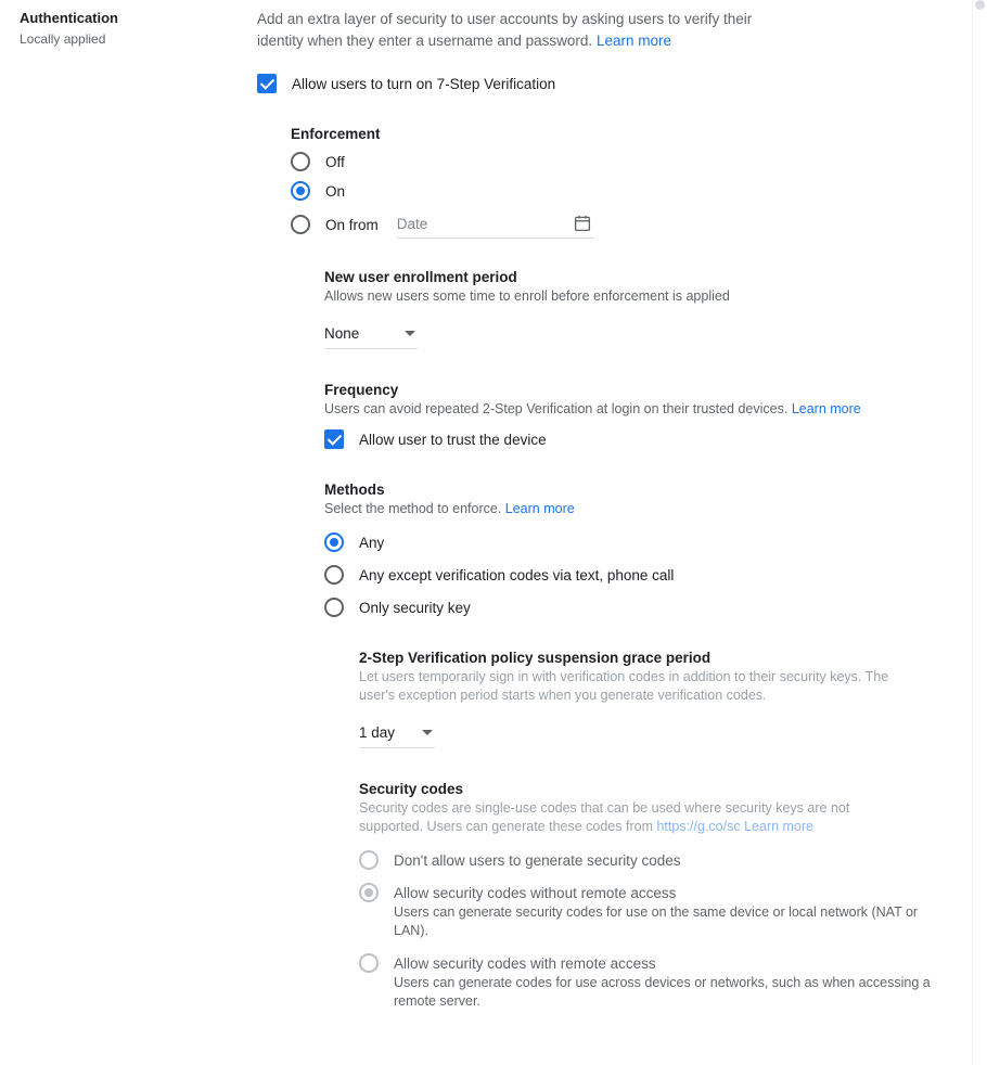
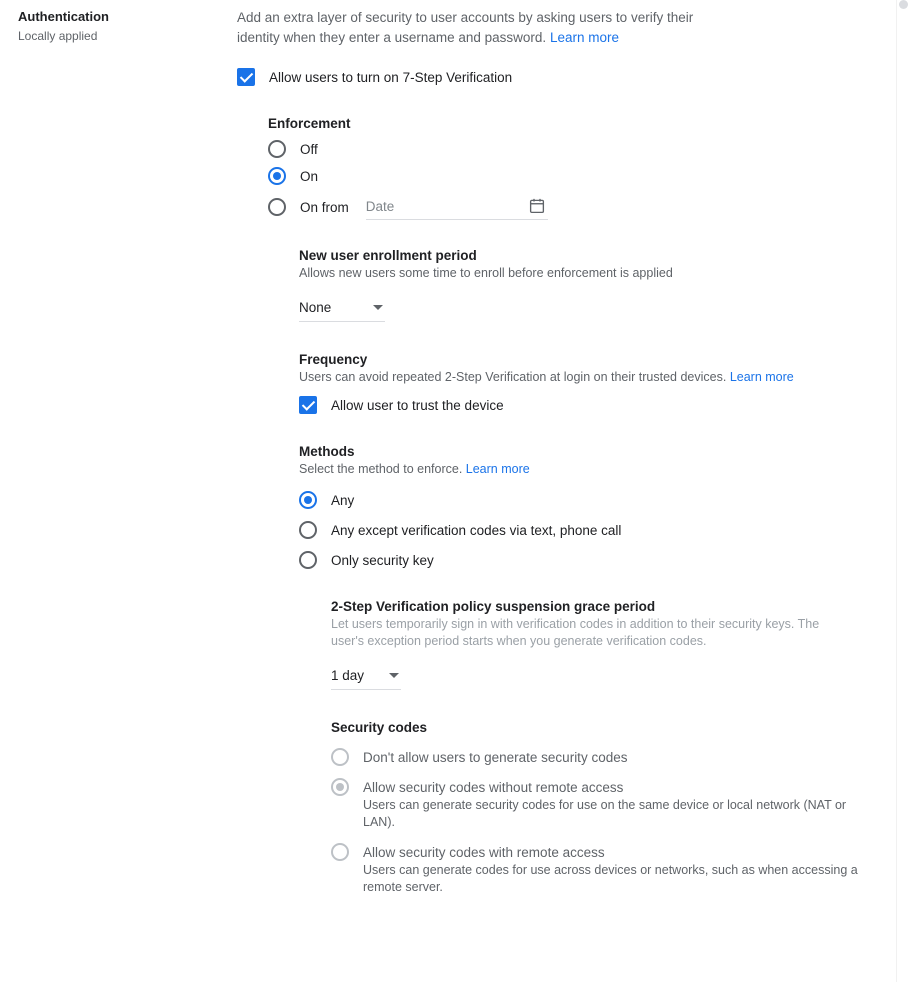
  Authentication
  Locally applied
  Add an extra layer of security to user accounts by asking users to verify their identity when they enter a username and password. Learn more
  Allow users to turn on 7-Step Verification
  Enforcement
  Off
  On
  On from
  Date
  New user enrollment period
  Allows new users some time to enroll before enforcement is applied
  None
  Frequency
  Users can avoid repeated 2-Step Verification at login on their trusted devices. Learn more
  Allow user to trust the device
  Methods
  Select the method to enforce. Learn more
  Any
  Any except verification codes via text, phone call
  Only security key
  2-Step Verification policy suspension grace period
  Let users temporarily sign in with verification codes in addition to their security keys. The user's exception period starts when you generate verification codes.
  1 day
  Security codes
- Security codes are single-use codes that can be used where security keys are not supported. Users can generate these codes from https://g.co/sc Learn more
  Don't allow users to generate security codes
  Allow security codes without remote access
  Users can generate security codes for use on the same device or local network (NAT or LAN).
  Allow security codes with remote access
  Users can generate codes for use across devices or networks, such as when accessing a remote server.
